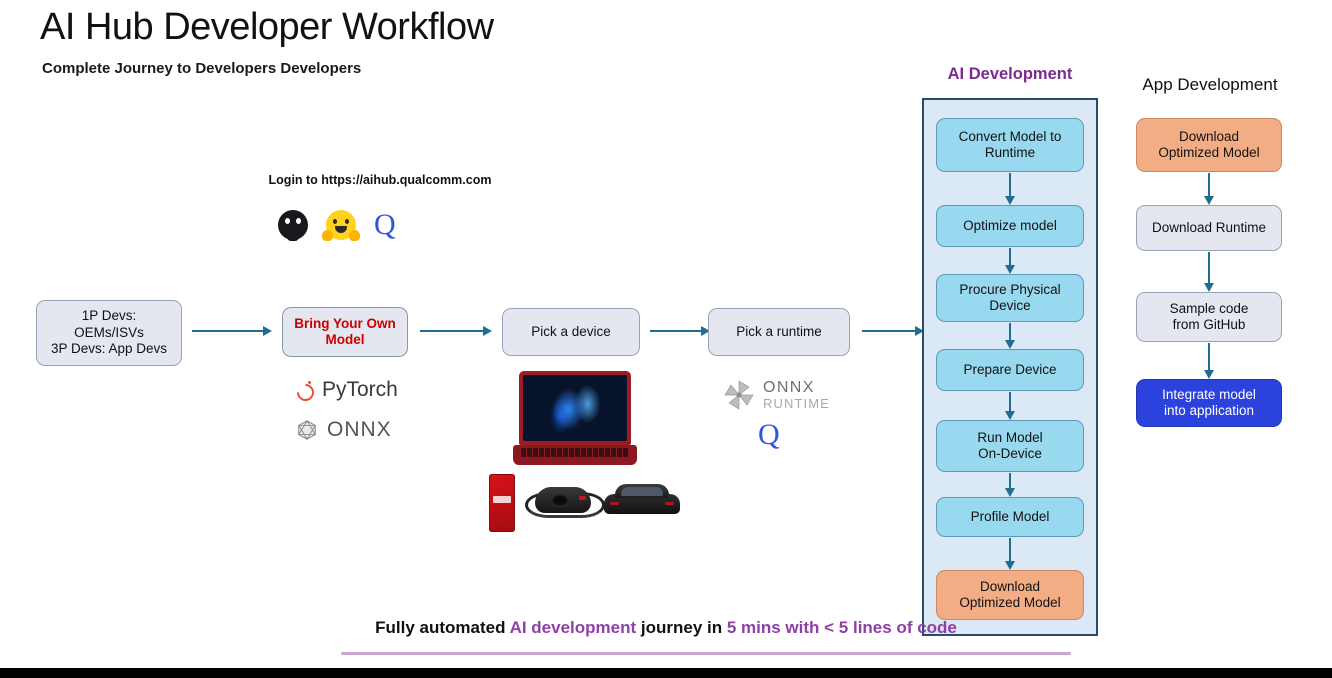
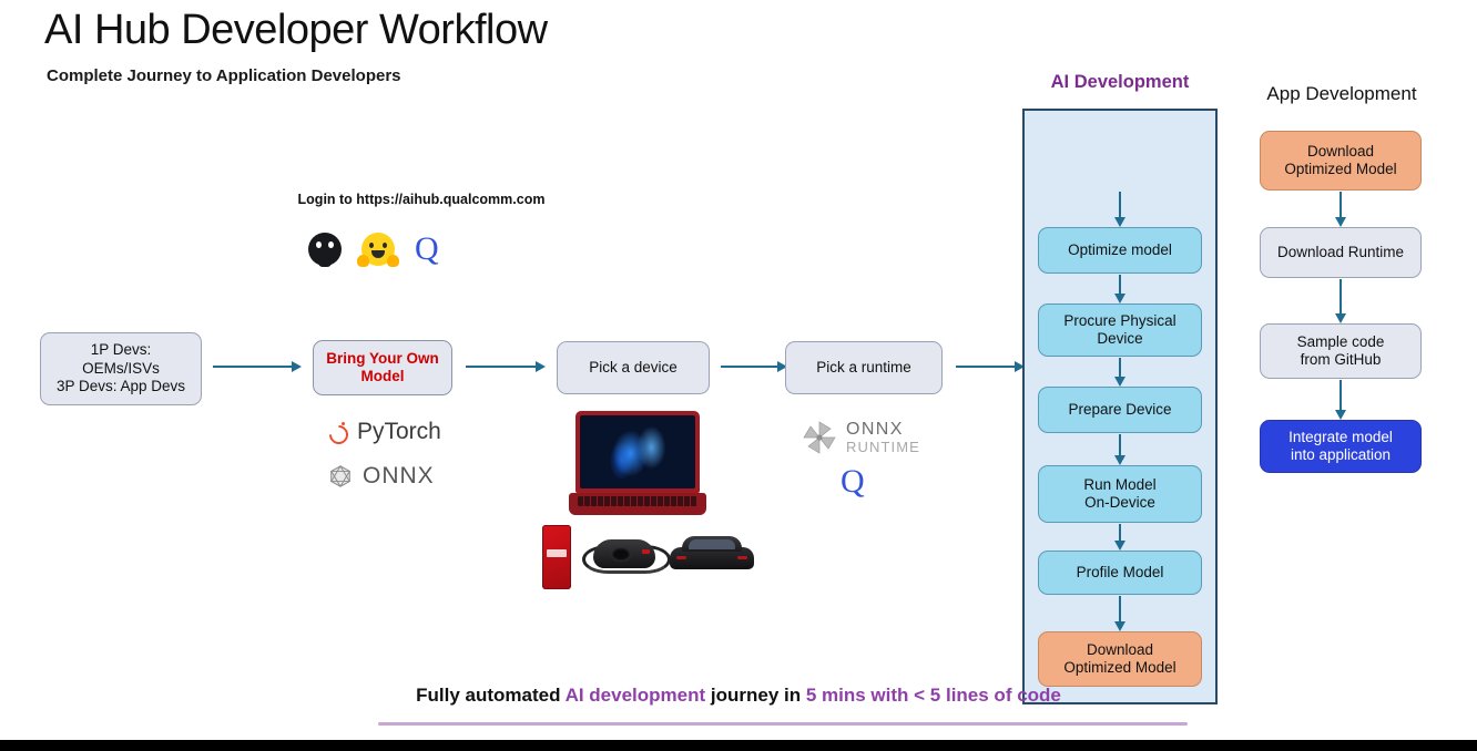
  AI Hub Developer Workflow
- Complete Journey to Developers Developers
+ Complete Journey to Application Developers
  Login to https://aihub.qualcomm.com
  Q
  1P Devs:
  OEMs/ISVs
  3P Devs: App Devs
  Bring Your Own
  Model
  Pick a device
  Pick a runtime
  PyTorch
  ONNX
  ONNX
  RUNTIME
  Q
  AI Development
- Convert Model to
- Runtime
  Optimize model
  Procure Physical
  Device
  Prepare Device
  Run Model
  On-Device
  Profile Model
  Download
  Optimized Model
  App Development
  Download
  Optimized Model
  Download Runtime
  Sample code
  from GitHub
  Integrate model
  into application
  Fully automated AI development journey in 5 mins with < 5 lines of code
